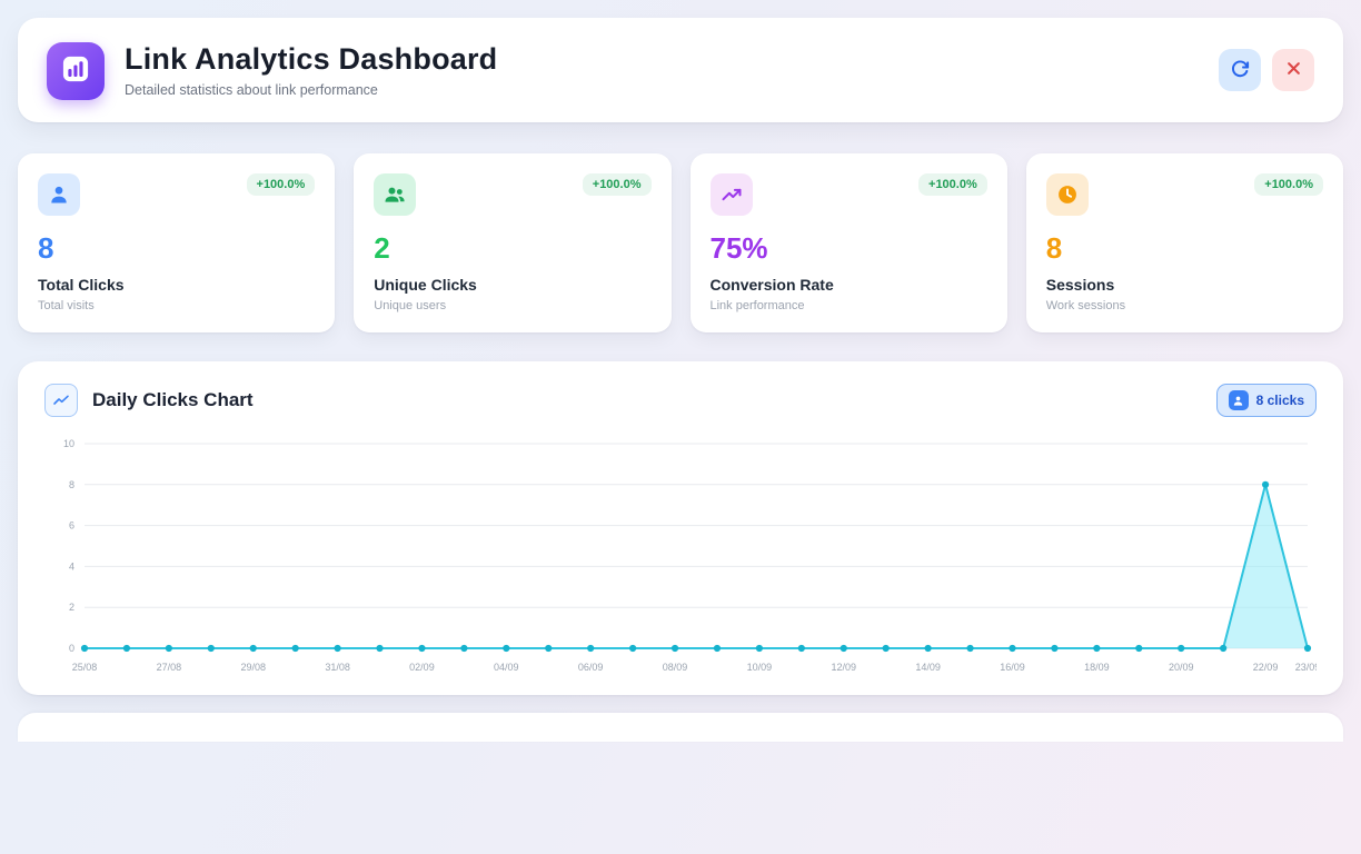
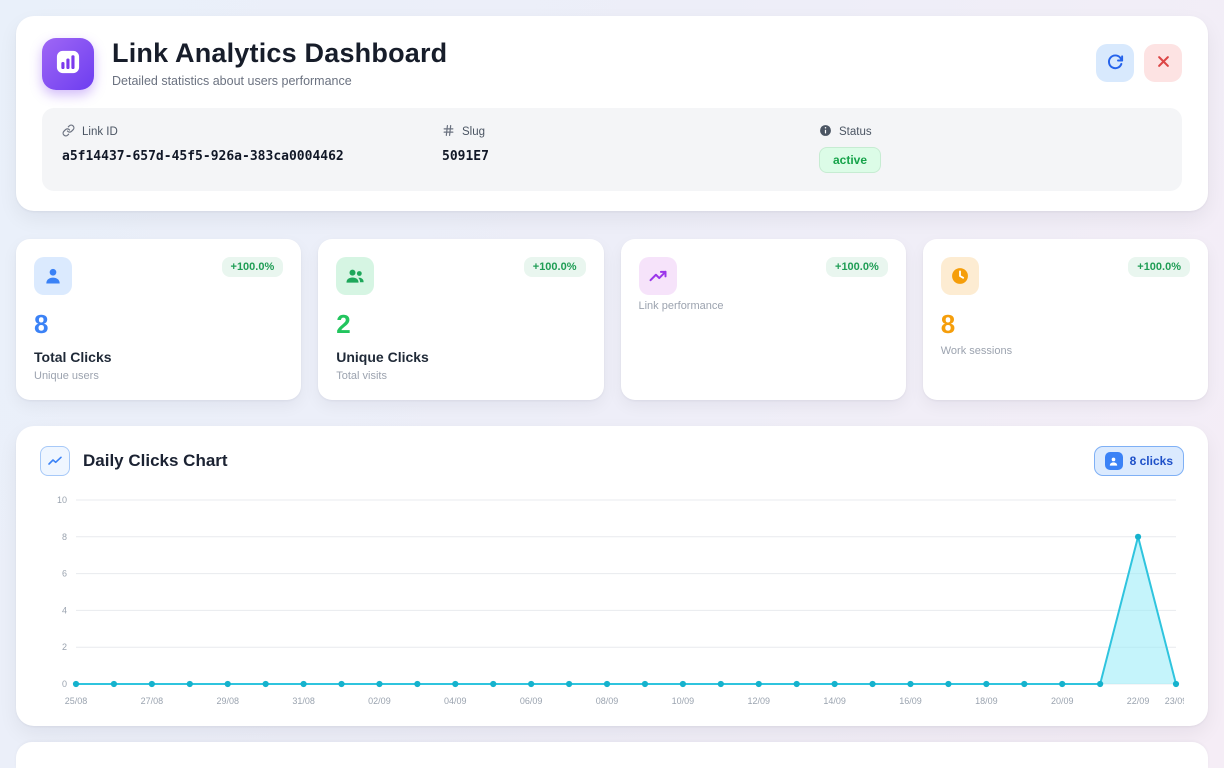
  Link Analytics Dashboard
- Detailed statistics about link performance
+ Detailed statistics about users performance
+ Link ID
+ a5f14437-657d-45f5-926a-383ca0004462
+ Slug
+ 5091E7
+ Status
+ active
  +100.0%
  8
  Total Clicks
- Total visits
+ Unique users
  +100.0%
  2
  Unique Clicks
- Unique users
+ Total visits
  +100.0%
- 75%
- Conversion Rate
  Link performance
  +100.0%
  8
- Sessions
  Work sessions
  Daily Clicks Chart
  8 clicks
  0
  2
  4
  6
  8
  10
  25/08
  27/08
  29/08
  31/08
  02/09
  04/09
  06/09
  08/09
  10/09
  12/09
  14/09
  16/09
  18/09
  20/09
  22/09
  23/0
